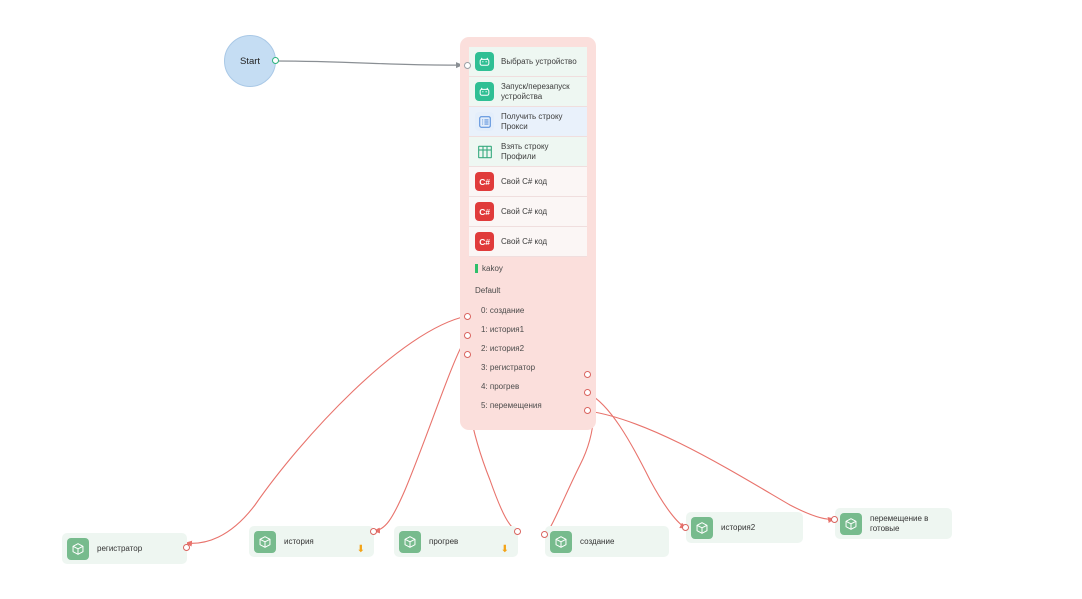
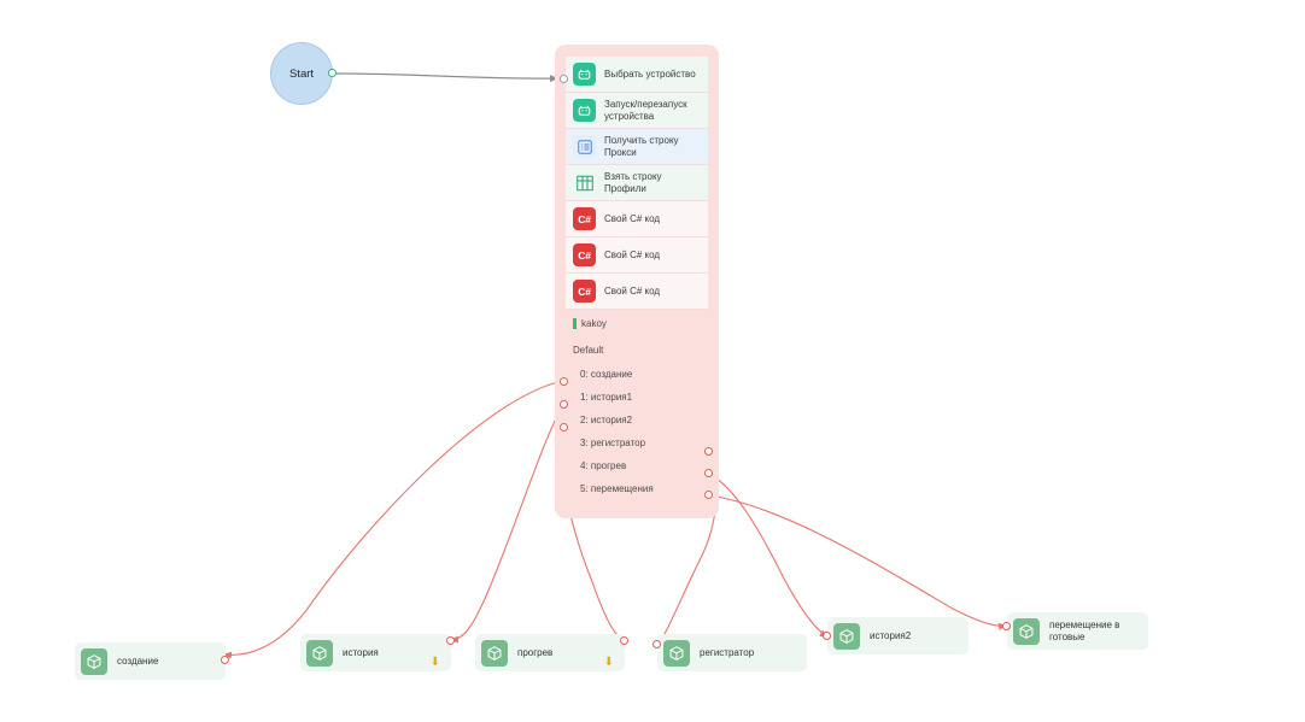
  Start
  Выбрать устройство
  Запуск/перезапуск
  устройства
  Получить строку
  Прокси
  Взять строку
  Профили
  C#
  Свой C# код
  C#
  Свой C# код
  C#
  Свой C# код
  kakoy
  Default
  0: создание
  1: история1
  2: история2
  3: регистратор
  4: прогрев
  5: перемещения
- регистратор
+ создание
  история
  ⬇
  прогрев
  ⬇
- создание
+ регистратор
  история2
  перемещение в
  готовые
